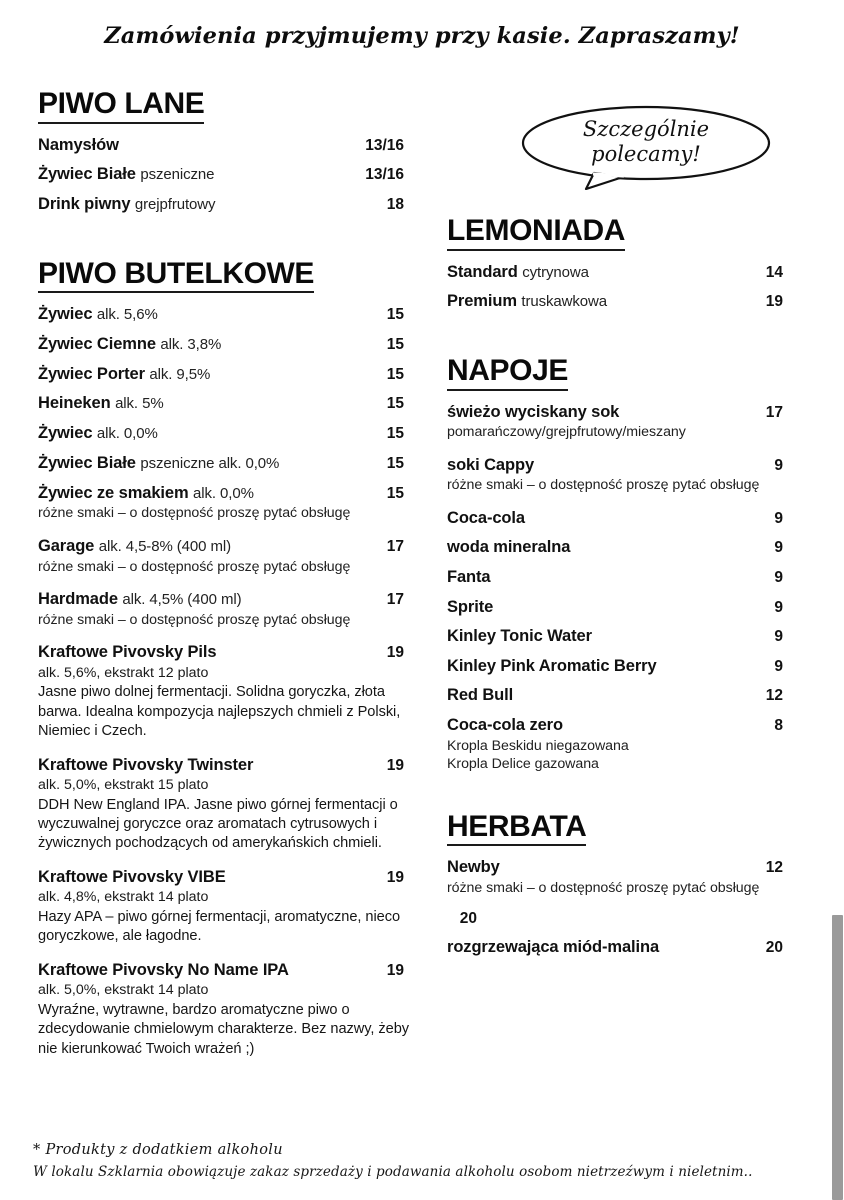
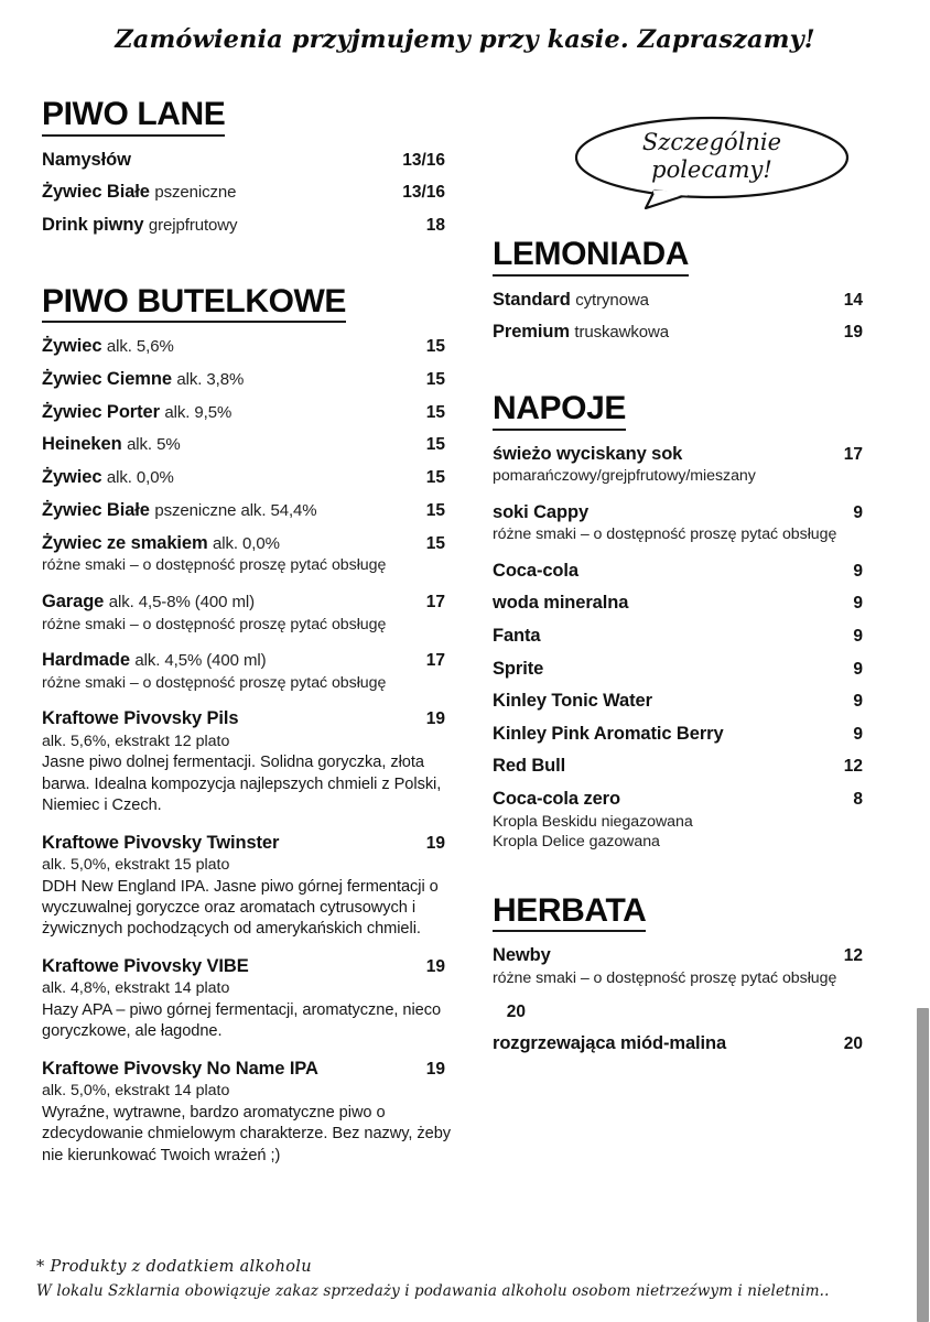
  Zamówienia przyjmujemy przy kasie. Zapraszamy!
  Szczególnie
  polecamy!
  PIWO LANE
  Namysłów
  13/16
  Żywiec Białe pszeniczne
  13/16
  Drink piwny grejpfrutowy
  18
  PIWO BUTELKOWE
  Żywiec alk. 5,6%
  15
  Żywiec Ciemne alk. 3,8%
  15
  Żywiec Porter alk. 9,5%
  15
  Heineken alk. 5%
  15
  Żywiec alk. 0,0%
  15
- Żywiec Białe pszeniczne alk. 0,0%
+ Żywiec Białe pszeniczne alk. 54,4%
  15
  Żywiec ze smakiem alk. 0,0%
  15
  różne smaki – o dostępność proszę pytać obsługę
  Garage alk. 4,5-8% (400 ml)
  17
  różne smaki – o dostępność proszę pytać obsługę
  Hardmade alk. 4,5% (400 ml)
  17
  różne smaki – o dostępność proszę pytać obsługę
  Kraftowe Pivovsky Pils
  19
  alk. 5,6%, ekstrakt 12 plato
  Jasne piwo dolnej fermentacji. Solidna goryczka, złota barwa. Idealna kompozycja najlepszych chmieli z Polski, Niemiec i Czech.
  Kraftowe Pivovsky Twinster
  19
  alk. 5,0%, ekstrakt 15 plato
  DDH New England IPA. Jasne piwo górnej fermentacji o wyczuwalnej goryczce oraz aromatach cytrusowych i żywicznych pochodzących od amerykańskich chmieli.
  Kraftowe Pivovsky VIBE
  19
  alk. 4,8%, ekstrakt 14 plato
  Hazy APA – piwo górnej fermentacji, aromatyczne, nieco goryczkowe, ale łagodne.
  Kraftowe Pivovsky No Name IPA
  19
  alk. 5,0%, ekstrakt 14 plato
  Wyraźne, wytrawne, bardzo aromatyczne piwo o zdecydowanie chmielowym charakterze. Bez nazwy, żeby nie kierunkować Twoich wrażeń ;)
  LEMONIADA
  Standard cytrynowa
  14
  Premium truskawkowa
  19
  NAPOJE
  świeżo wyciskany sok
  17
  pomarańczowy/grejpfrutowy/mieszany
  soki Cappy
  9
  różne smaki – o dostępność proszę pytać obsługę
  Coca-cola
  9
  woda mineralna
  9
  Fanta
  9
  Sprite
  9
  Kinley Tonic Water
  9
  Kinley Pink Aromatic Berry
  9
  Red Bull
  12
  Coca-cola zero
  8
  Kropla Beskidu niegazowana
  Kropla Delice gazowana
  HERBATA
  Newby
  12
  różne smaki – o dostępność proszę pytać obsługę
  20
  rozgrzewająca miód-malina
  20
  * Produkty z dodatkiem alkoholu
  W lokalu Szklarnia obowiązuje zakaz sprzedaży i podawania alkoholu osobom nietrzeźwym i nieletnim..
